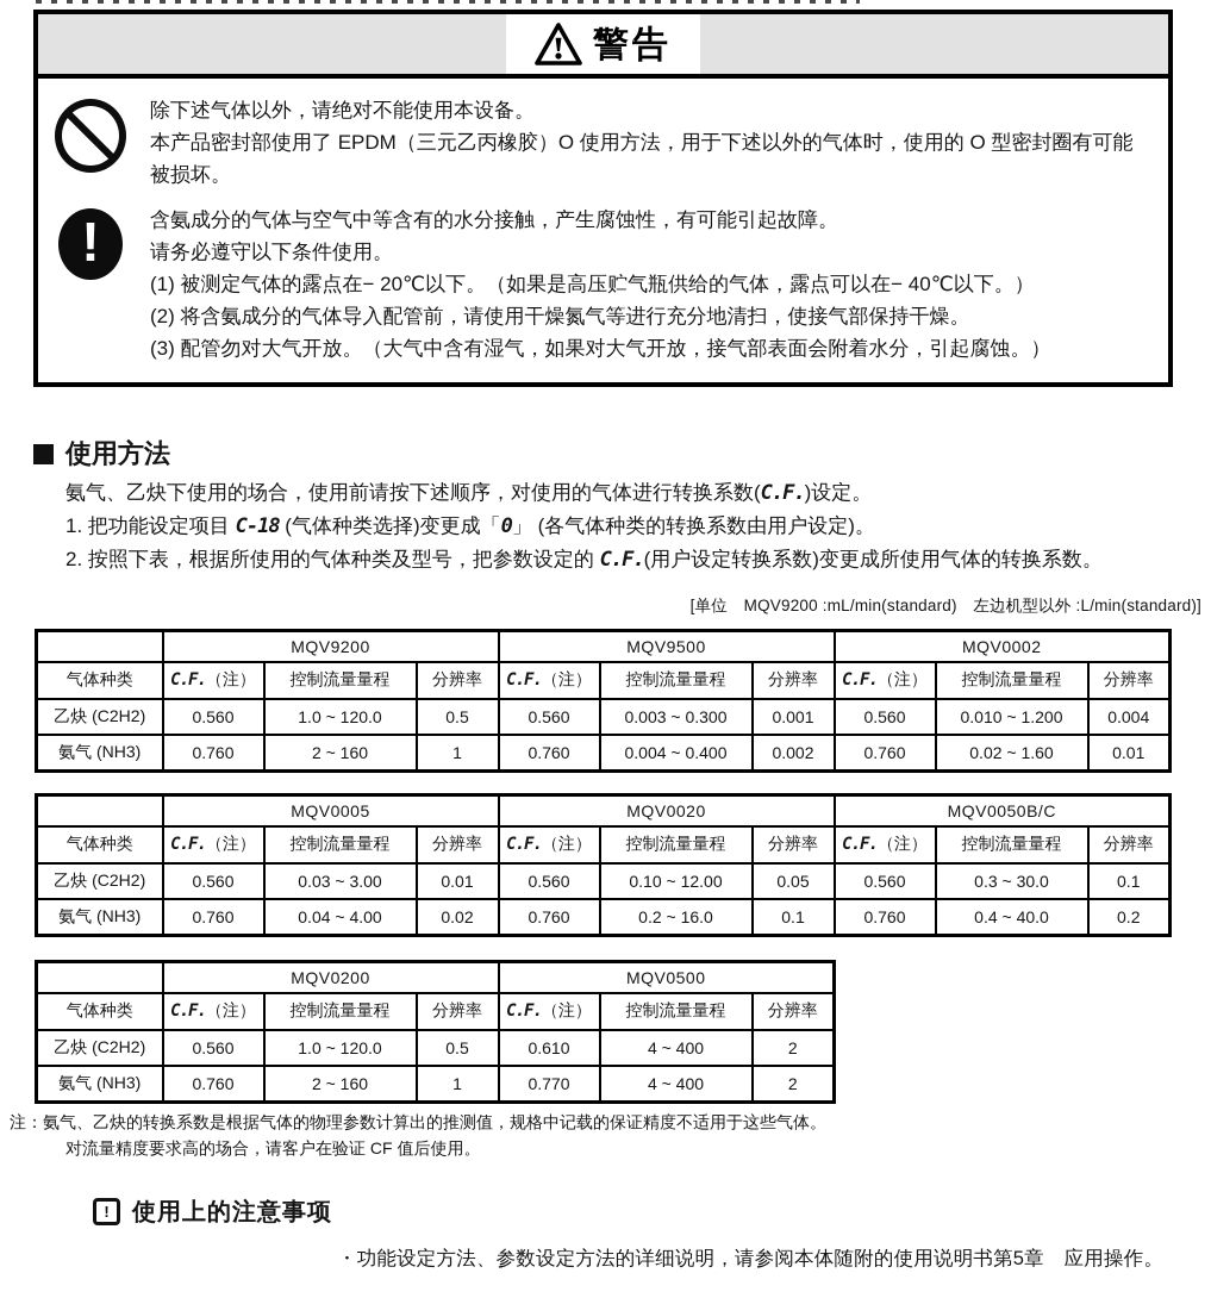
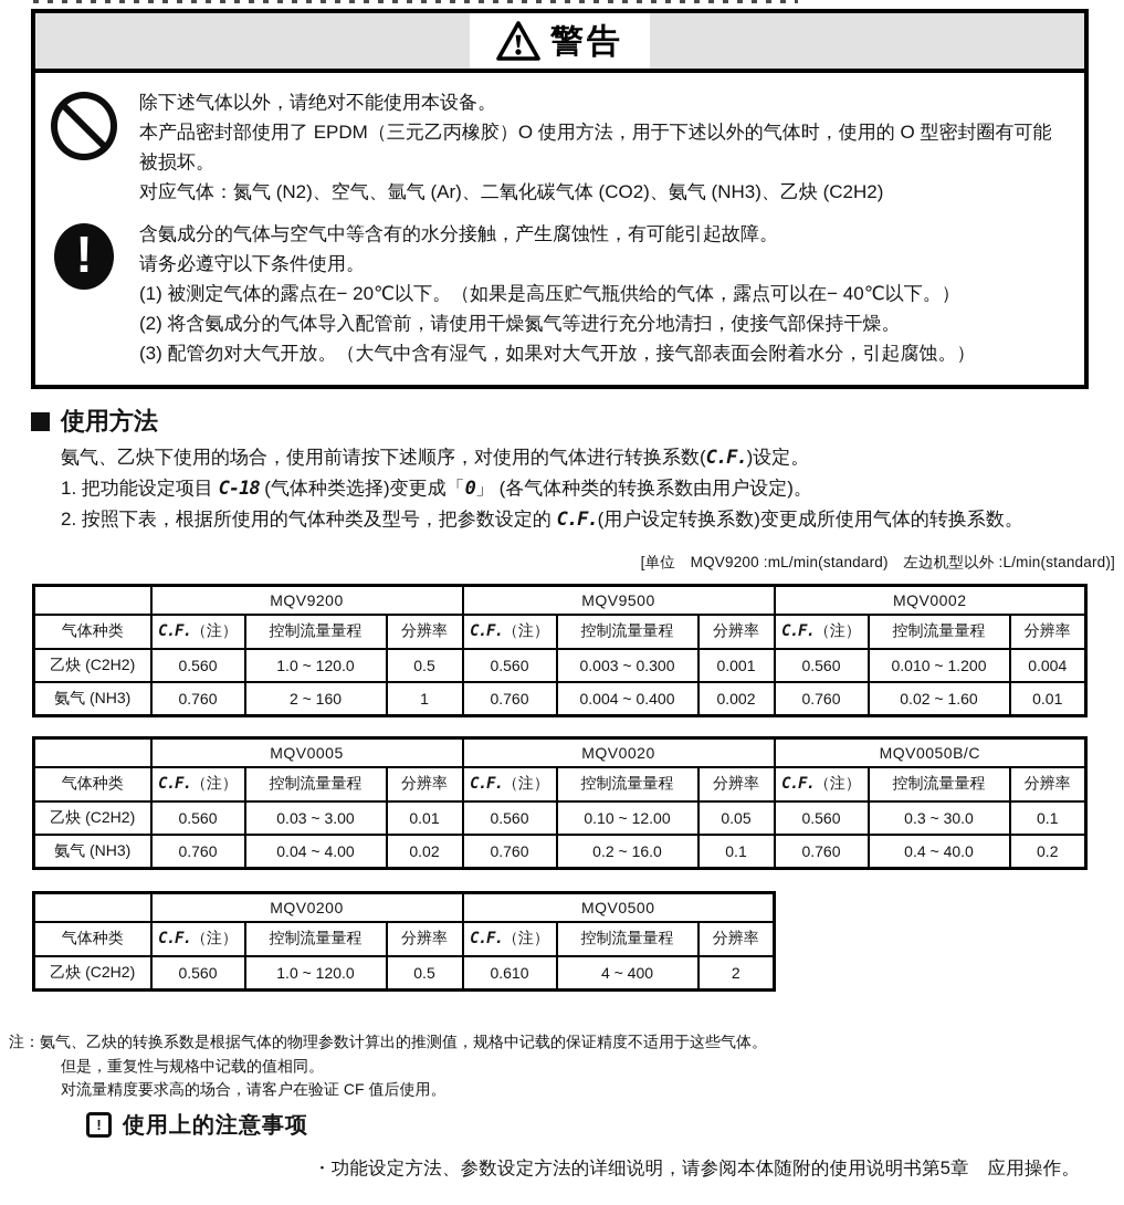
  警告
  除下述气体以外，请绝对不能使用本设备。
  本产品密封部使用了 EPDM（三元乙丙橡胶）O 使用方法，用于下述以外的气体时，使用的 O 型密封圈有可能被损坏。
+ 对应气体：氮气 (N2)、空气、氩气 (Ar)、二氧化碳气体 (CO2)、氨气 (NH3)、乙炔 (C2H2)
  !
  含氨成分的气体与空气中等含有的水分接触，产生腐蚀性，有可能引起故障。
  请务必遵守以下条件使用。
  (1) 被测定气体的露点在− 20℃以下。（如果是高压贮气瓶供给的气体，露点可以在− 40℃以下。）
  (2) 将含氨成分的气体导入配管前，请使用干燥氮气等进行充分地清扫，使接气部保持干燥。
  (3) 配管勿对大气开放。（大气中含有湿气，如果对大气开放，接气部表面会附着水分，引起腐蚀。）
  使用方法
  氨气、乙炔下使用的场合，使用前请按下述顺序，对使用的气体进行转换系数(C.F.)设定。
  1. 把功能设定项目 C-18 (气体种类选择)变更成「0」 (各气体种类的转换系数由用户设定)。
  2. 按照下表，根据所使用的气体种类及型号，把参数设定的 C.F.(用户设定转换系数)变更成所使用气体的转换系数。
  [单位 MQV9200 :mL/min(standard) 左边机型以外 :L/min(standard)]
  	MQV9200	MQV9500	MQV0002
  气体种类	C.F.（注）	控制流量量程	分辨率	C.F.（注）	控制流量量程	分辨率	C.F.（注）	控制流量量程	分辨率
  乙炔 (C2H2)	0.560	1.0 ~ 120.0	0.5	0.560	0.003 ~ 0.300	0.001	0.560	0.010 ~ 1.200	0.004
  氨气 (NH3)	0.760	2 ~ 160	1	0.760	0.004 ~ 0.400	0.002	0.760	0.02 ~ 1.60	0.01
  	MQV0005	MQV0020	MQV0050B/C
  气体种类	C.F.（注）	控制流量量程	分辨率	C.F.（注）	控制流量量程	分辨率	C.F.（注）	控制流量量程	分辨率
  乙炔 (C2H2)	0.560	0.03 ~ 3.00	0.01	0.560	0.10 ~ 12.00	0.05	0.560	0.3 ~ 30.0	0.1
  氨气 (NH3)	0.760	0.04 ~ 4.00	0.02	0.760	0.2 ~ 16.0	0.1	0.760	0.4 ~ 40.0	0.2
  	MQV0200	MQV0500
  气体种类	C.F.（注）	控制流量量程	分辨率	C.F.（注）	控制流量量程	分辨率
  乙炔 (C2H2)	0.560	1.0 ~ 120.0	0.5	0.610	4 ~ 400	2
- 氨气 (NH3)	0.760	2 ~ 160	1	0.770	4 ~ 400	2
  注：氨气、乙炔的转换系数是根据气体的物理参数计算出的推测值，规格中记载的保证精度不适用于这些气体。
+ 但是，重复性与规格中记载的值相同。
  对流量精度要求高的场合，请客户在验证 CF 值后使用。
  !
  使用上的注意事项
  ・功能设定方法、参数设定方法的详细说明，请参阅本体随附的使用说明书第5章 应用操作。
